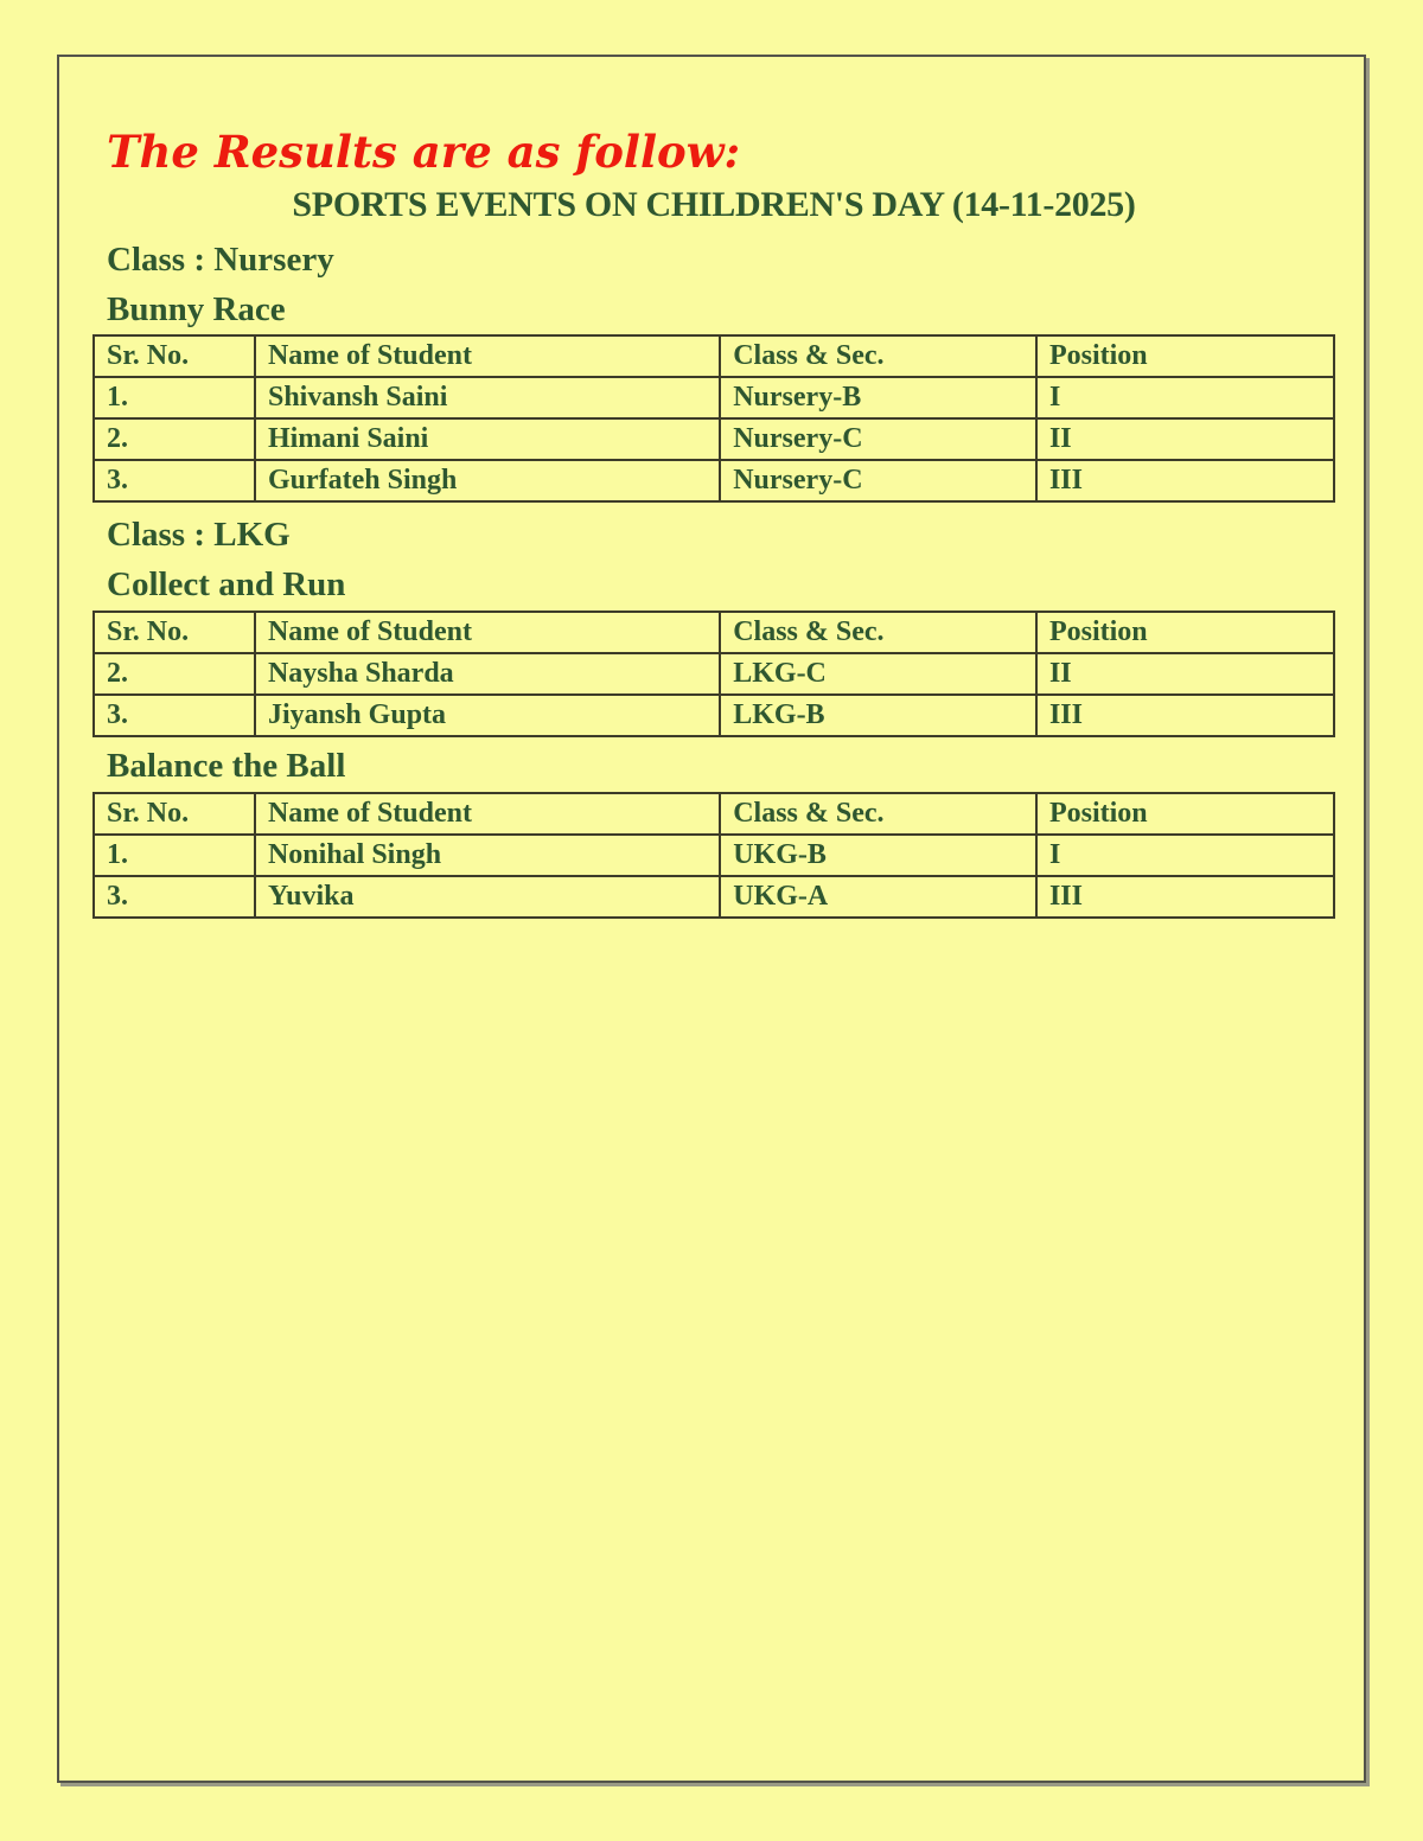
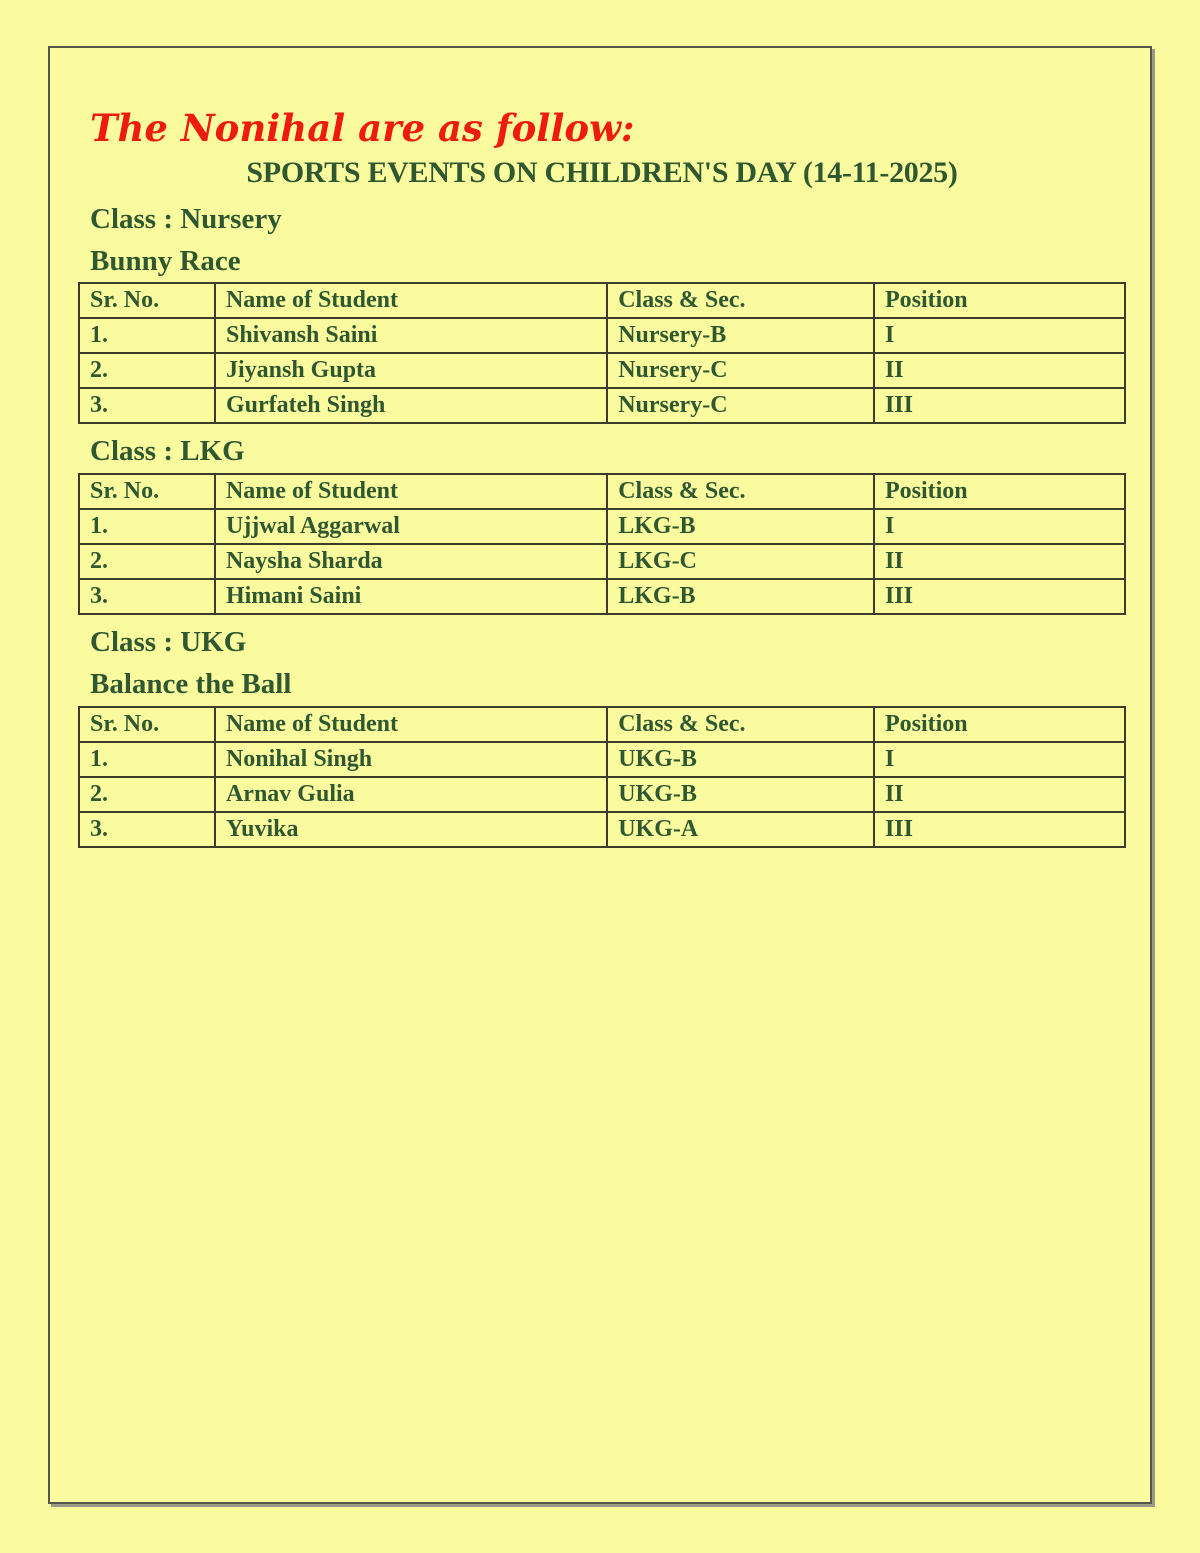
- The Results are as follow:
+ The Nonihal are as follow:
  SPORTS EVENTS ON CHILDREN'S DAY (14-11-2025)
  Class : Nursery
  Bunny Race
  Sr. No.	Name of Student	Class & Sec.	Position
  1.	Shivansh Saini	Nursery-B	I
- 2.	Himani Saini	Nursery-C	II
+ 2.	Jiyansh Gupta	Nursery-C	II
  3.	Gurfateh Singh	Nursery-C	III
  Class : LKG
- Collect and Run
  Sr. No.	Name of Student	Class & Sec.	Position
+ 1.	Ujjwal Aggarwal	LKG-B	I
  2.	Naysha Sharda	LKG-C	II
- 3.	Jiyansh Gupta	LKG-B	III
+ 3.	Himani Saini	LKG-B	III
+ Class : UKG
  Balance the Ball
  Sr. No.	Name of Student	Class & Sec.	Position
  1.	Nonihal Singh	UKG-B	I
+ 2.	Arnav Gulia	UKG-B	II
  3.	Yuvika	UKG-A	III
